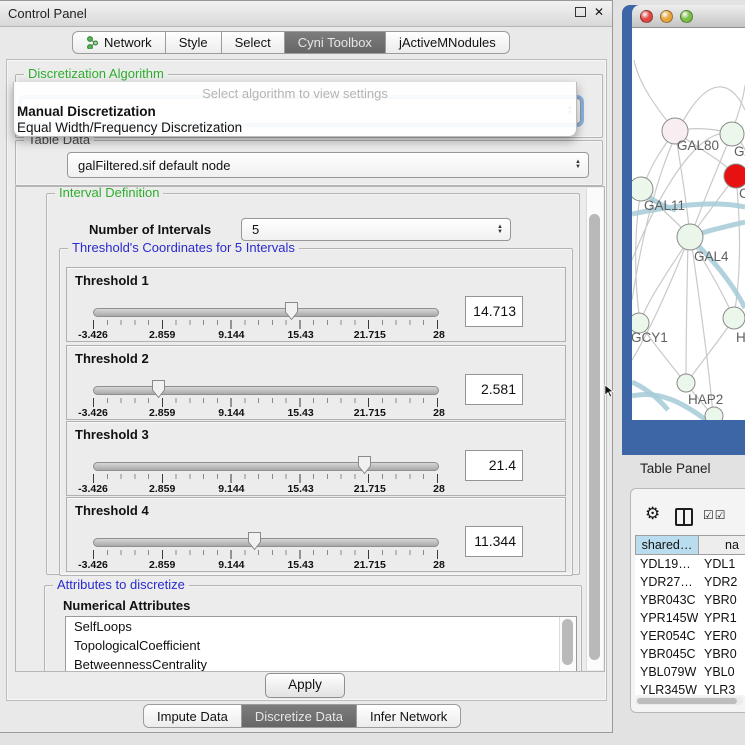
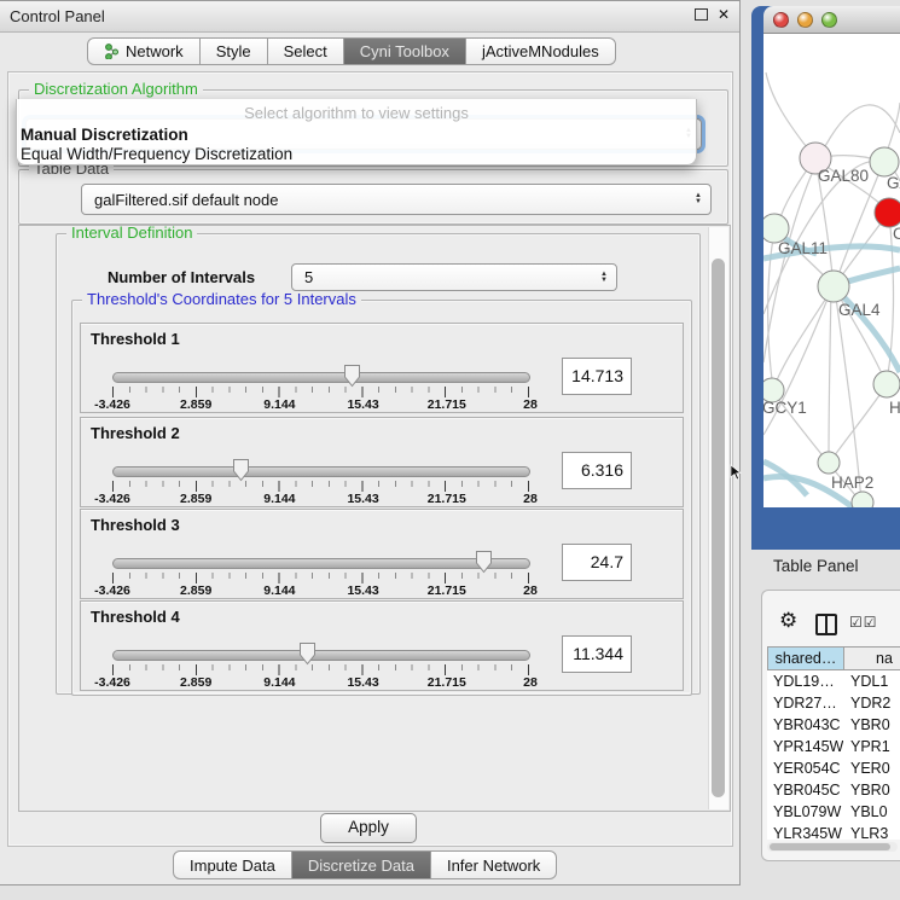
  Control Panel
  ✕
  Network
  Style
  Select
  Cyni Toolbox
  jActiveMNodules
  Discretization Algorithm
  Select algorithm to view settings
  Manual Discretization
  Equal Width/Frequency Discretization
  Table Data
  galFiltered.sif default node
  Interval Definition
  Number of Intervals
  5
  Threshold's Coordinates for 5 Intervals
  Threshold 1
  -3.426
  2.859
  9.144
  15.43
  21.715
  28
  14.713
  Threshold 2
  -3.426
  2.859
  9.144
  15.43
  21.715
  28
- 2.581
+ 6.316
  Threshold 3
  -3.426
  2.859
  9.144
  15.43
  21.715
  28
- 21.4
+ 24.7
  Threshold 4
  -3.426
  2.859
  9.144
  15.43
  21.715
  28
  11.344
- Attributes to discretize
- Numerical Attributes
- SelfLoops
- TopologicalCoefficient
- BetweennessCentrality
  Apply
  Impute Data
  Discretize Data
  Infer Network
  GAL80
  C
  GAL11
  GAL4
  GCY1
  H
  HAP2
  Table Panel
  ⚙
  ☑☑
  shared…
  na
  YDL19…
  YDL1
  YDR27…
  YDR2
  YBR043C
  YBR0
  YPR145W
  YPR1
  YER054C
  YER0
  YBR045C
  YBR0
  YBL079W
  YBL0
  YLR345W
  YLR3
